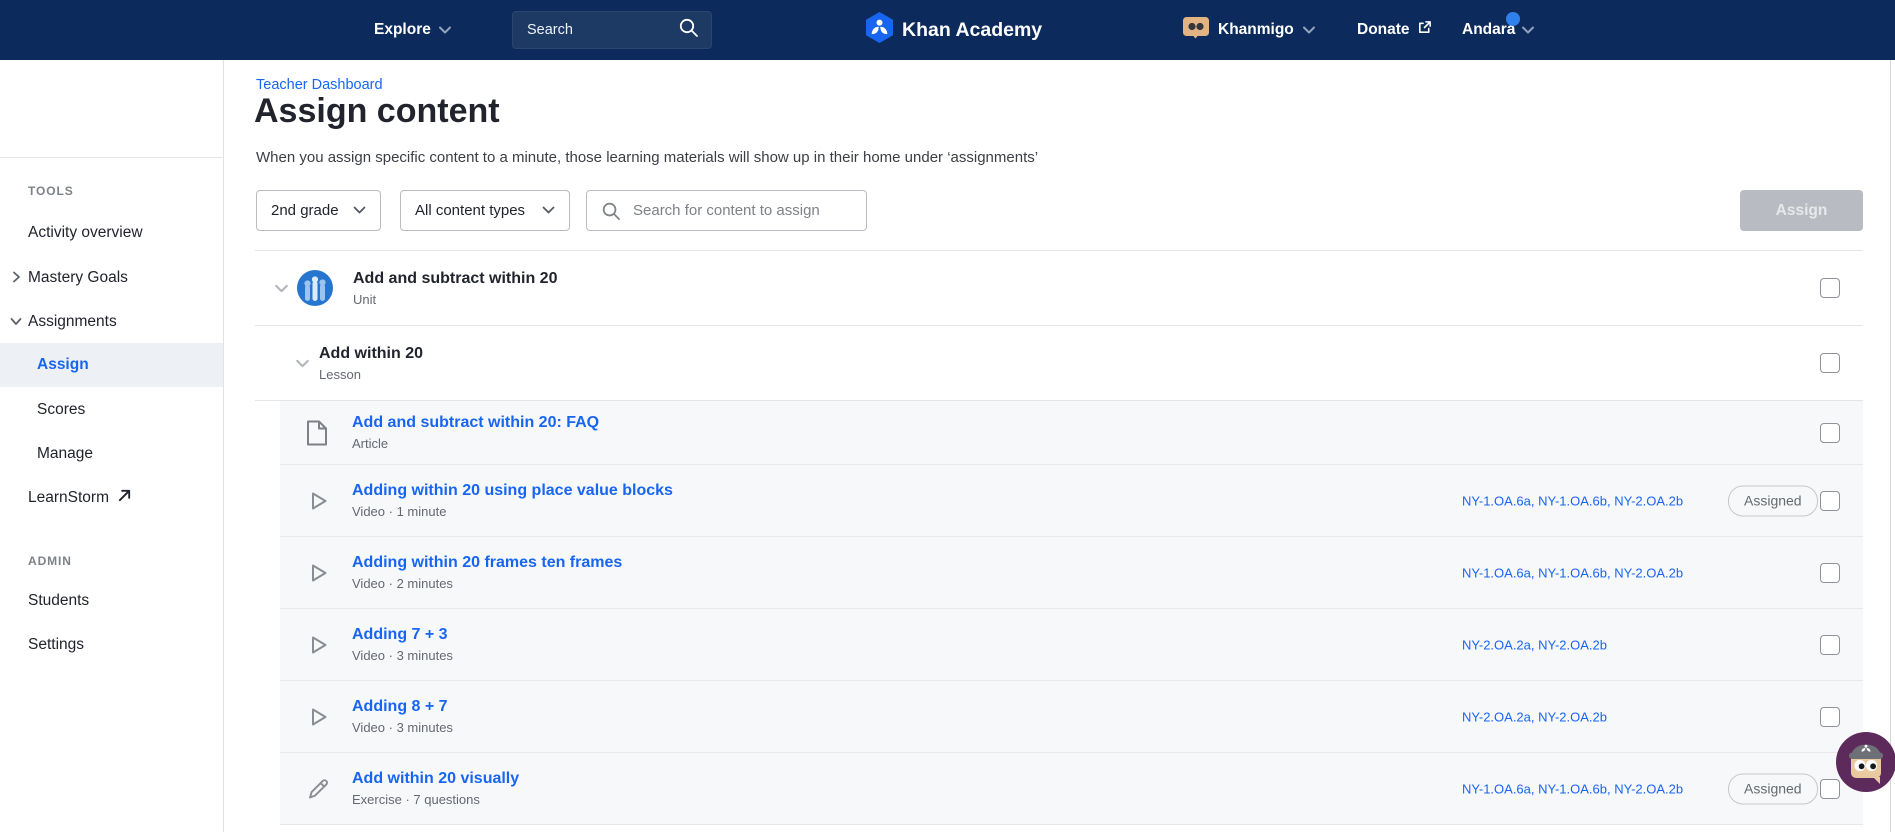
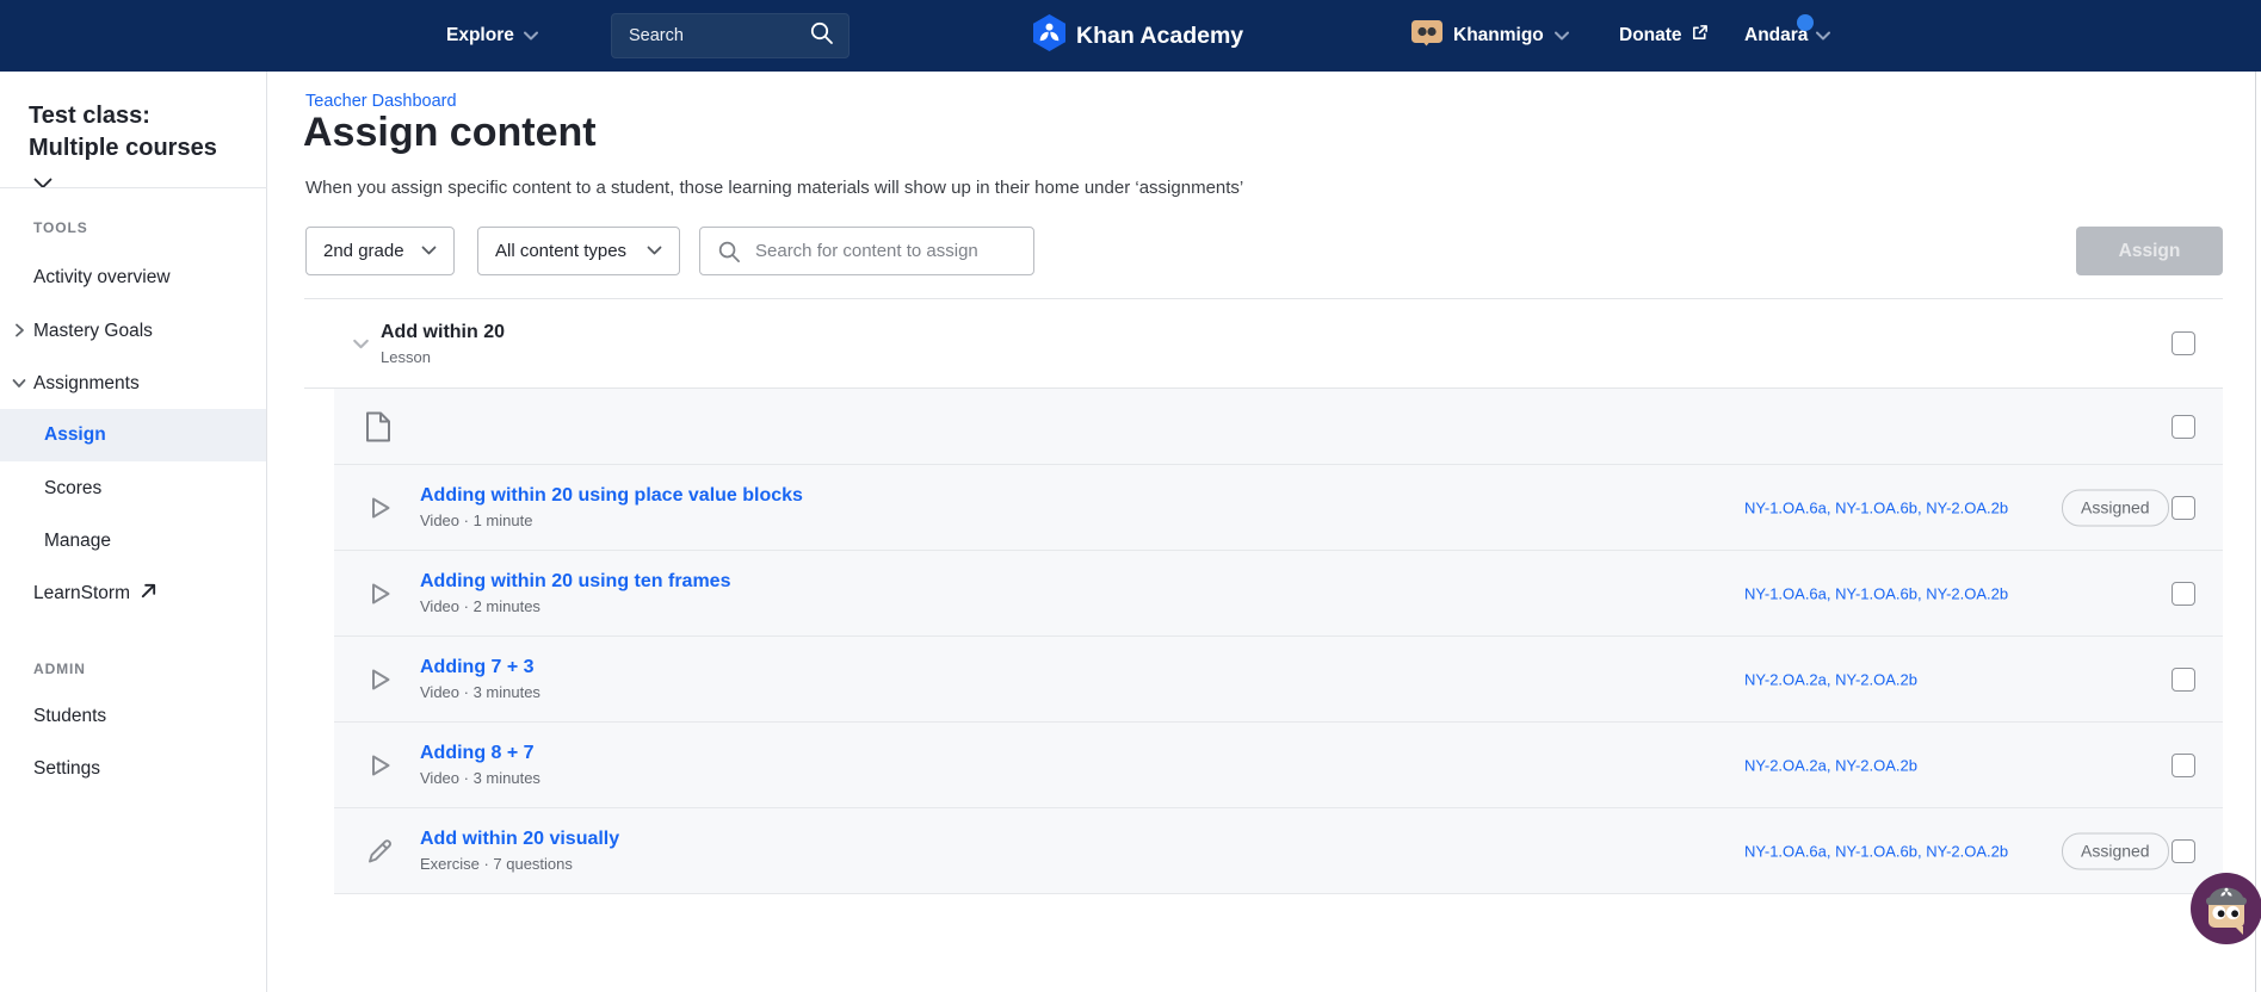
  Explore
  Search
  Khan Academy
  Khanmigo
  Donate
  Andara
+ Test class: Multiple courses
  TOOLS
  Activity overview
  Mastery Goals
  Assignments
  Assign
  Scores
  Manage
  LearnStorm
  ADMIN
  Students
  Settings
  Teacher Dashboard
  Assign content
- When you assign specific content to a minute, those learning materials will show up in their home under ‘assignments’
+ When you assign specific content to a student, those learning materials will show up in their home under ‘assignments’
  2nd grade
  All content types
  Search for content to assign
  Assign
- Add and subtract within 20
- Unit
  Add within 20
  Lesson
- Add and subtract within 20: FAQ
- Article
  Adding within 20 using place value blocks
  Video · 1 minute
  NY-1.OA.6a, NY-1.OA.6b, NY-2.OA.2b
  Assigned
- Adding within 20 frames ten frames
+ Adding within 20 using ten frames
  Video · 2 minutes
  NY-1.OA.6a, NY-1.OA.6b, NY-2.OA.2b
  Adding 7 + 3
  Video · 3 minutes
  NY-2.OA.2a, NY-2.OA.2b
  Adding 8 + 7
  Video · 3 minutes
  NY-2.OA.2a, NY-2.OA.2b
  Add within 20 visually
  Exercise · 7 questions
  NY-1.OA.6a, NY-1.OA.6b, NY-2.OA.2b
  Assigned
